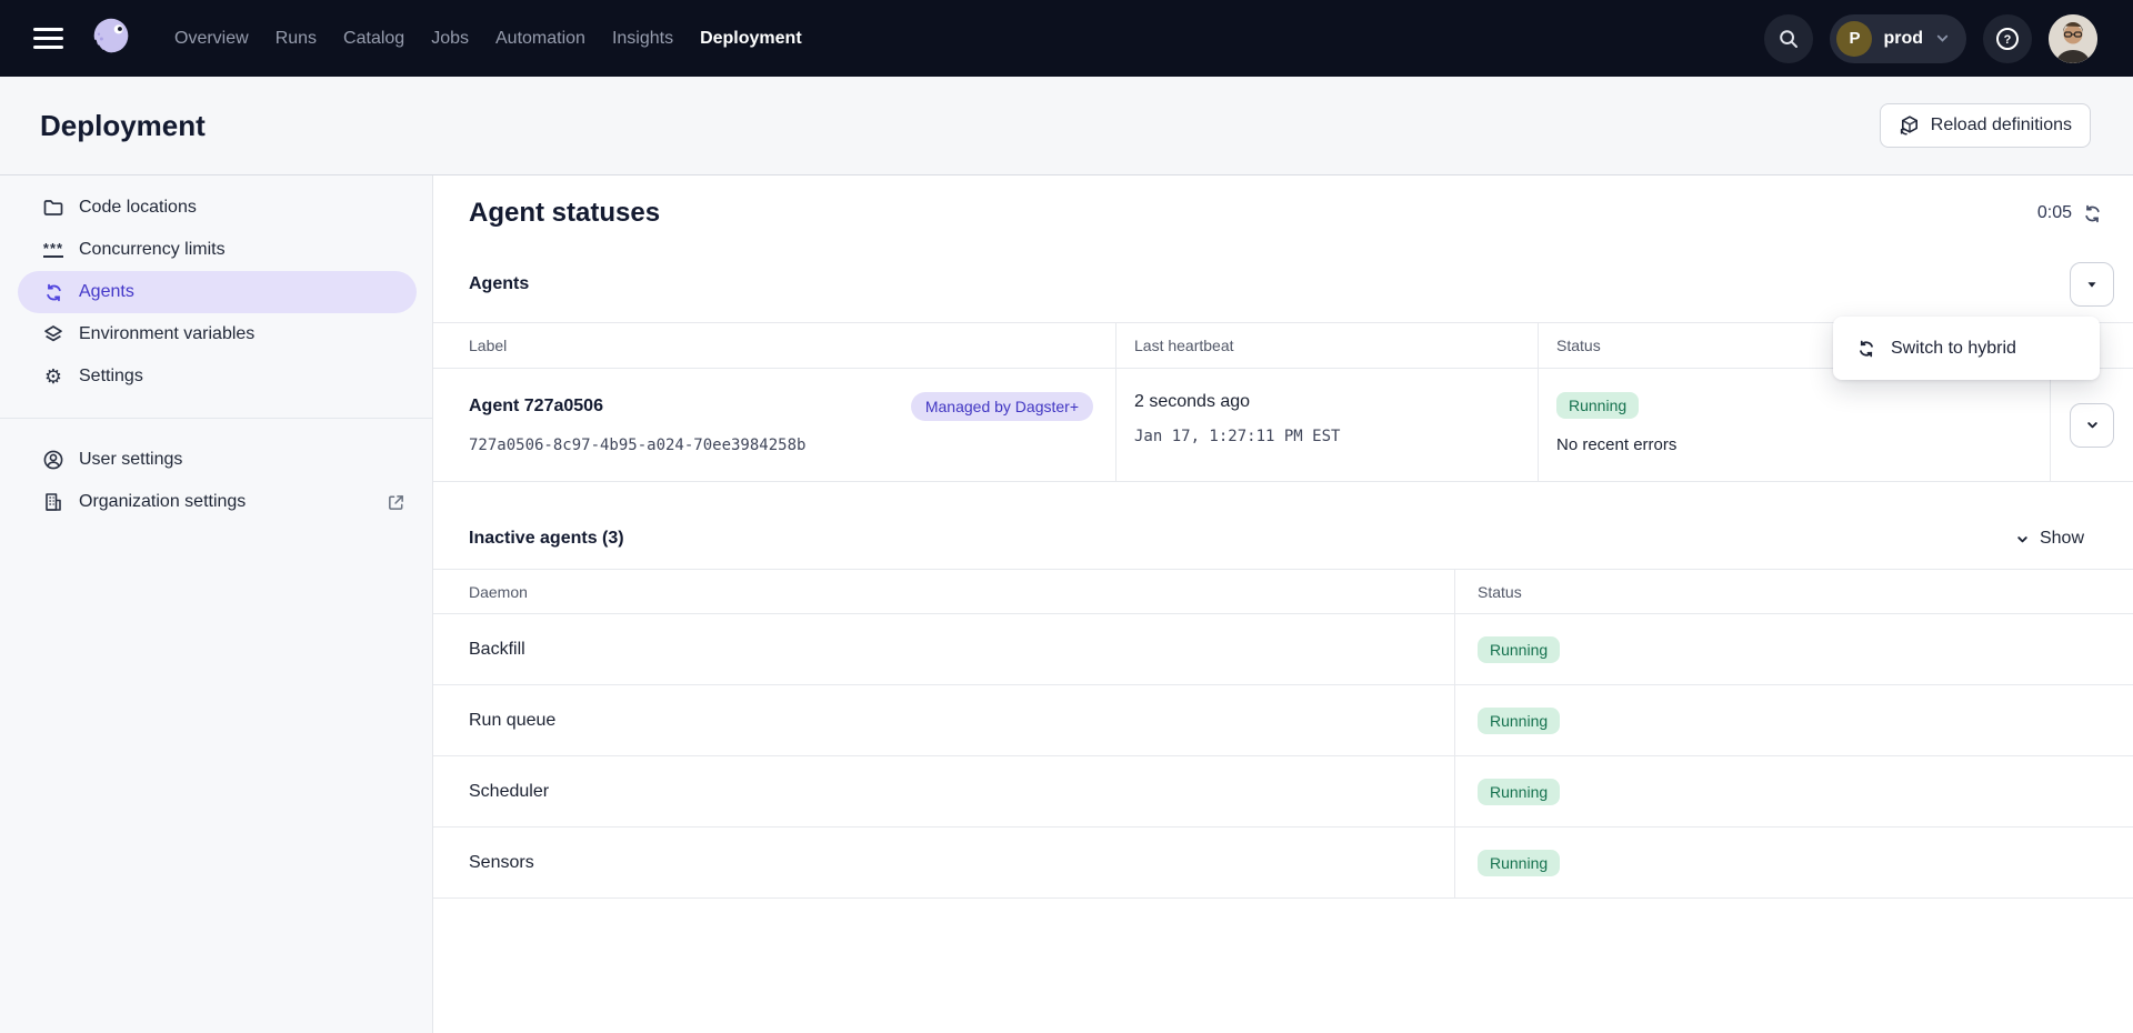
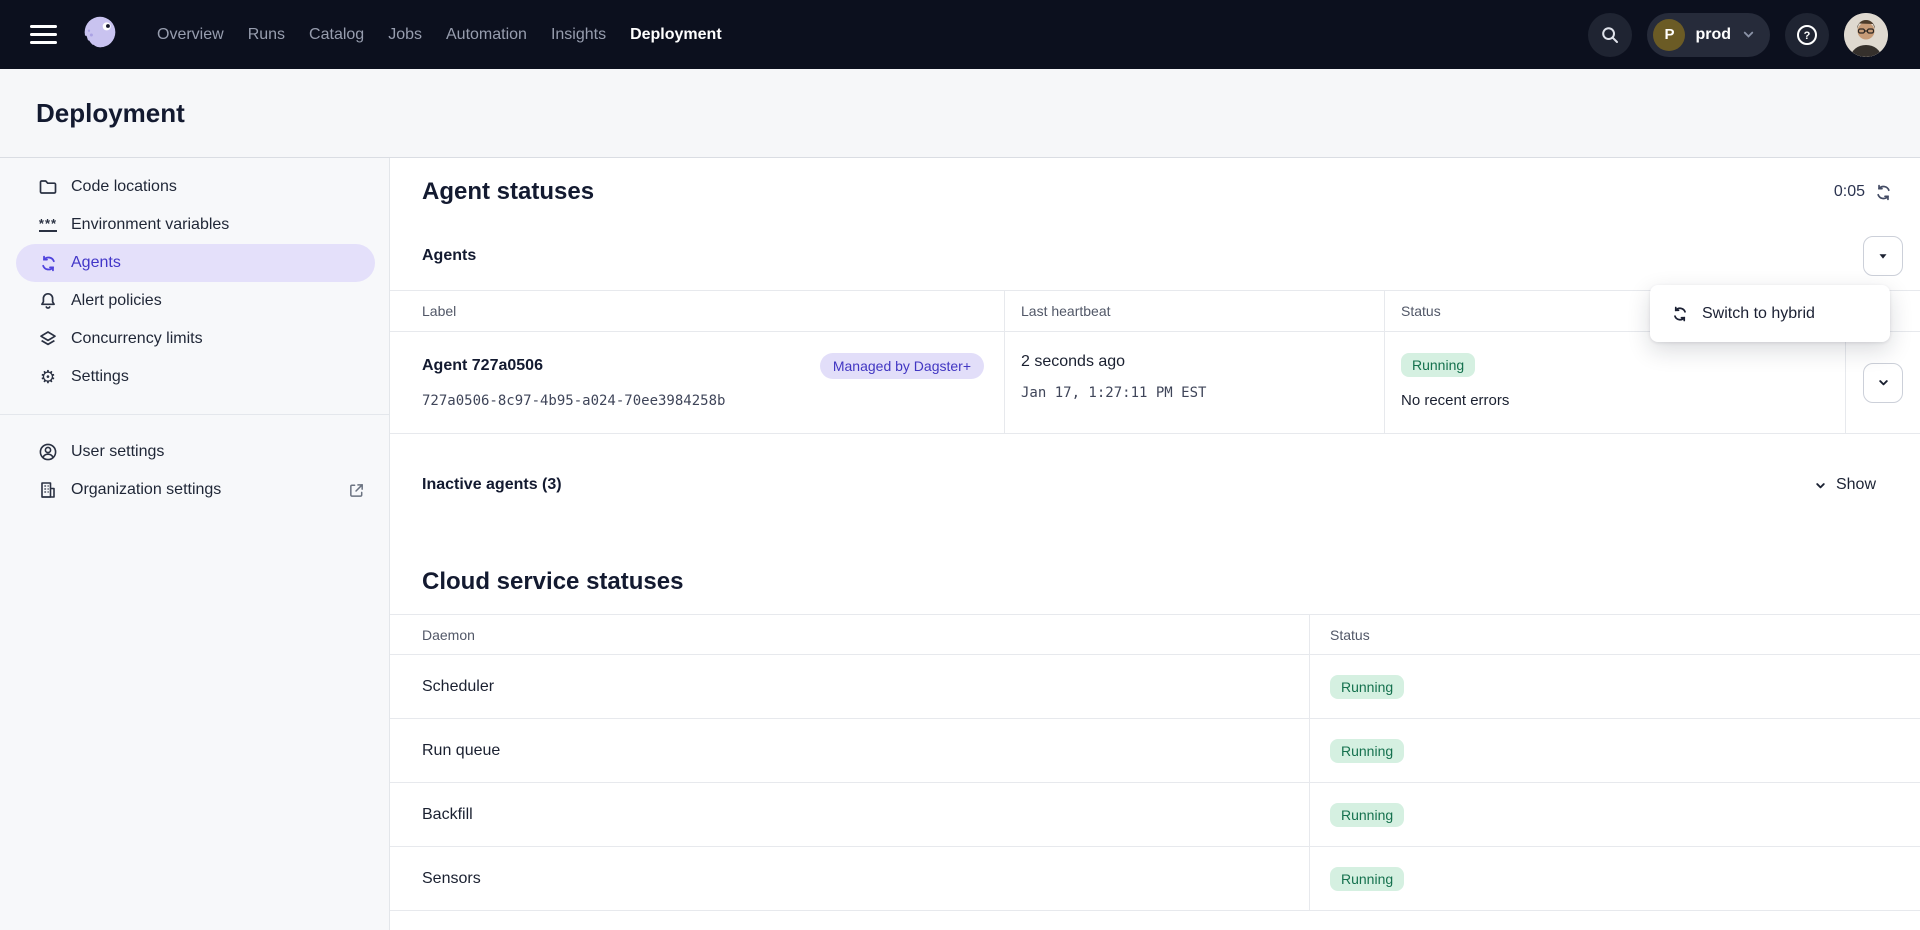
  Overview
  Runs
  Catalog
  Jobs
  Automation
  Insights
  Deployment
  P
  prod
  ?
  Deployment
- Reload definitions
  Code locations
  ***
- Concurrency limits
+ Environment variables
  Agents
+ Alert policies
- Environment variables
+ Concurrency limits
  ⚙
  Settings
  User settings
  Organization settings
  Agent statuses
  0:05
  Agents
  Label
  Last heartbeat
  Status
  Agent 727a0506
  Managed by Dagster+
  727a0506-8c97-4b95-a024-70ee3984258b
  2 seconds ago
  Jan 17, 1:27:11 PM EST
  Running
  No recent errors
  Inactive agents (3)
  Show
+ Cloud service statuses
  Daemon
  Status
- Backfill
+ Scheduler
  Running
  Run queue
  Running
- Scheduler
+ Backfill
  Running
  Sensors
  Running
  Switch to hybrid
